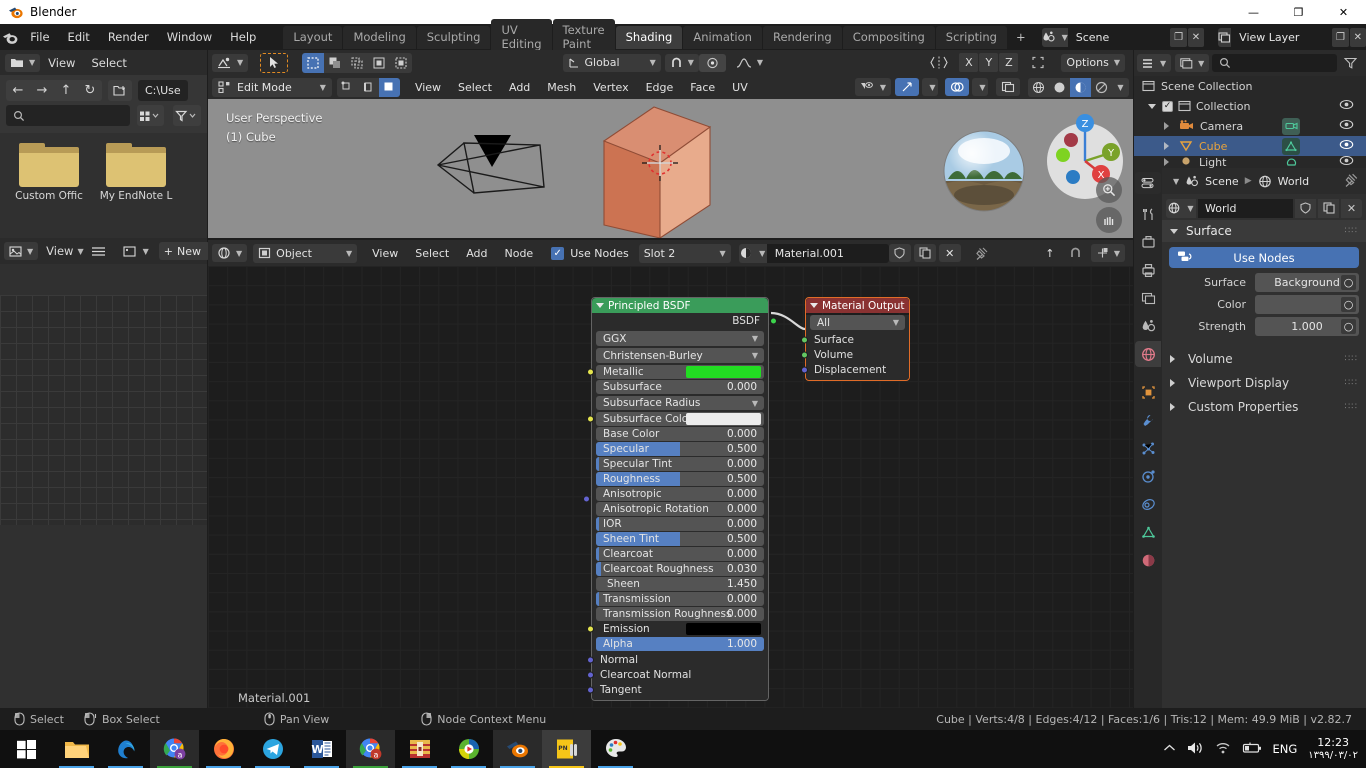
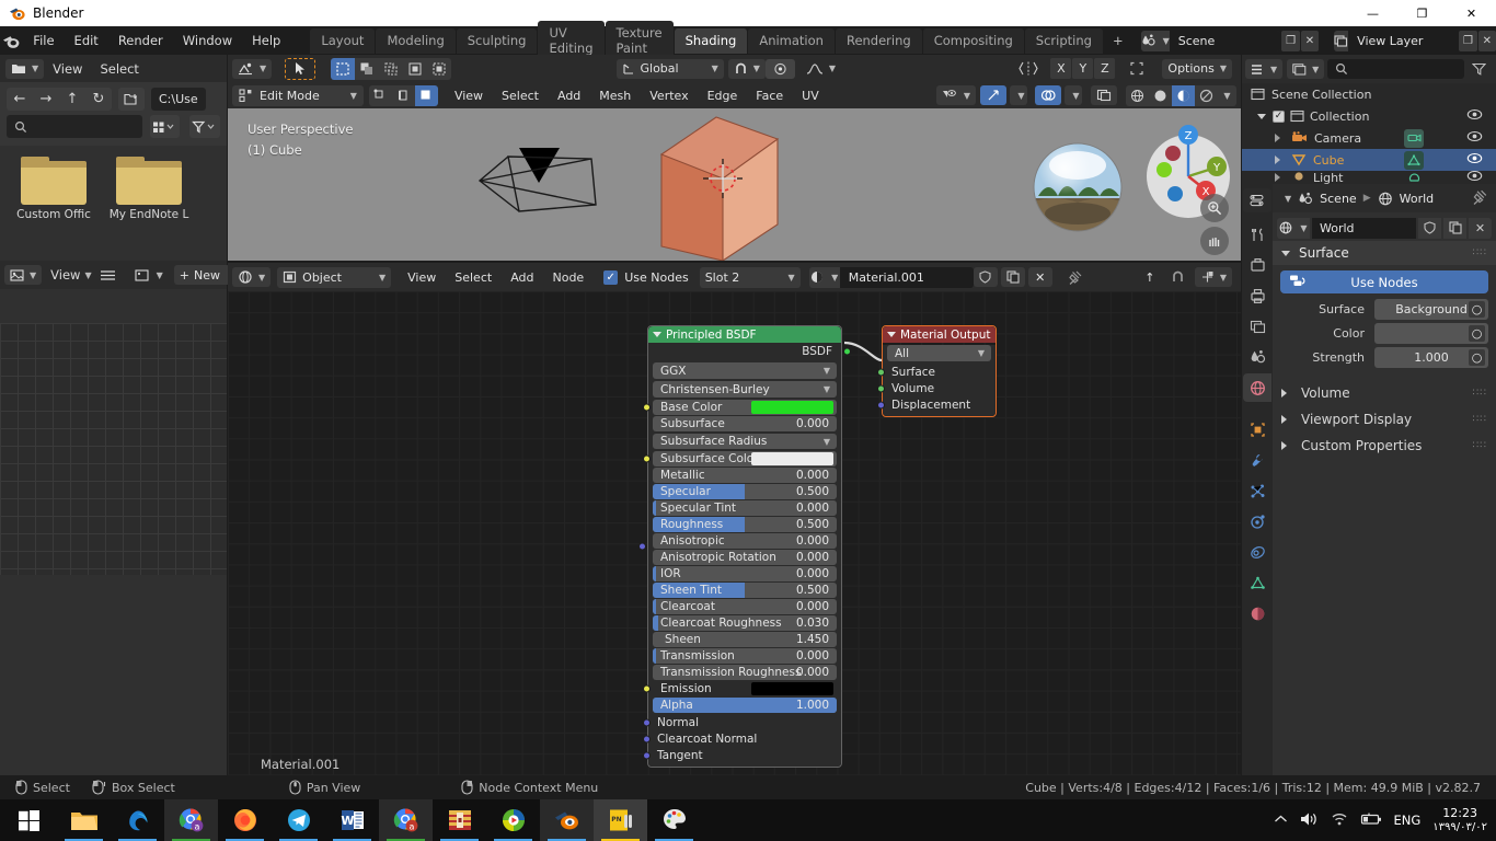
  Blender
  —
  ❐
  ✕
  File
  Edit
  Render
  Window
  Help
  Layout
  Modeling
  Sculpting
  UV Editing
  Texture Paint
  Shading
  Animation
  Rendering
  Compositing
  Scripting
  +
  ▼
  Scene
  ❐
  ✕
  View Layer
  ❐
  ✕
  ▼
  View
  Select
  ←
  →
  ↑
  ↻
  C:\Use
  Custom Offic
  My EndNote L
  ▼
  View
  ▼
  ▼
  +
  New
  ▼
  Global
  ▼
  ▼
  ▼
  X
  Y
  Z
  Options
  ▼
  Edit Mode
  ▼
  View
  Select
  Add
  Mesh
  Vertex
  Edge
  Face
  UV
  ▼
  ▼
  ▼
  ▼
  User Perspective
  (1) Cube
  Z
  Y
  X
  ▼
  Object
  ▼
  View
  Select
  Add
  Node
  ✓
  Use Nodes
  Slot 2
  ▼
  ▼
  Material.001
  ✕
  ↑
  ▼
  Principled BSDF
  BSDF
  GGX
  ▼
  Christensen-Burley
  ▼
- Metallic
+ Base Color
  Subsurface
  0.000
  Subsurface Radius
  ▼
  Subsurface Col
- Base Color
+ Metallic
  0.000
  Specular
  0.500
  Specular Tint
  0.000
  Roughness
  0.500
  Anisotropic
  0.000
  Anisotropic Rotation
  0.000
  IOR
  0.000
  Sheen Tint
  0.500
  Clearcoat
  0.000
  Clearcoat Roughness
  0.030
  Sheen
  1.450
  Transmission
  0.000
  Transmission Roughness
  0.000
  Emission
  Alpha
  1.000
  Normal
  Clearcoat Normal
  Tangent
  Material Output
  All
  ▼
  Surface
  Volume
  Displacement
  Material.001
  ▼
  ▼
  Scene Collection
  ✓
  Collection
  Camera
  Cube
  Light
  ▼
  Scene
  ▶
  World
  ▼
  World
  ✕
  Surface
  ∷∷
  Use Nodes
  Surface
  Background
  ○
  Color
  ○
  Strength
  1.000
  ○
  Volume
  ∷∷
  Viewport Display
  ∷∷
  Custom Properties
  ∷∷
  Select
  Box Select
  Pan View
  Node Context Menu
  Cube | Verts:4/8 | Edges:4/12 | Faces:1/6 | Tris:12 | Mem: 49.9 MiB | v2.82.7
  a
  W
  a
  ENG
  12:23
  ۱۳۹۹/۰۳/۰۲
